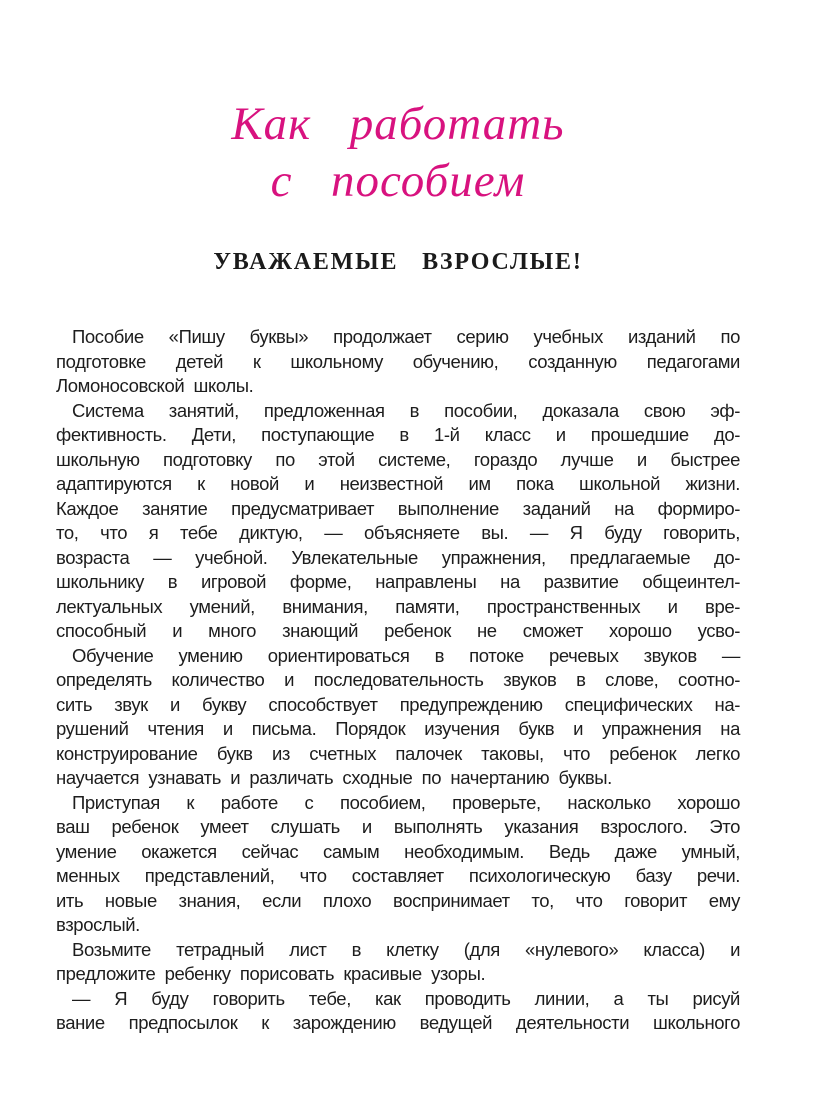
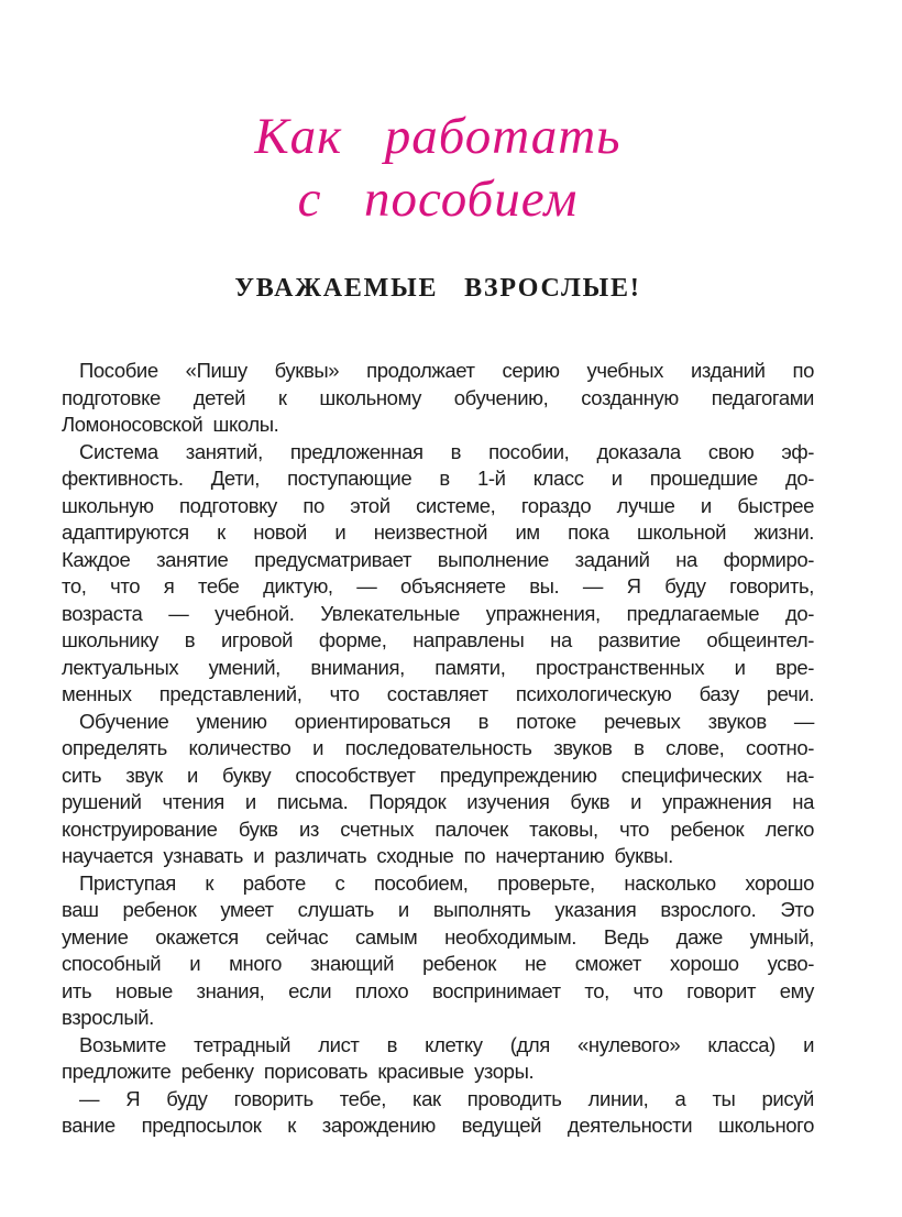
  Как работать
  с пособием
  УВАЖАЕМЫЕ ВЗРОСЛЫЕ!
  Пособие «Пишу буквы» продолжает серию учебных изданий по
  подготовке детей к школьному обучению, созданную педагогами
  Ломоносовской школы.
  Система занятий, предложенная в пособии, доказала свою эф-
  фективность. Дети, поступающие в 1-й класс и прошедшие до-
  школьную подготовку по этой системе, гораздо лучше и быстрее
  адаптируются к новой и неизвестной им пока школьной жизни.
  Каждое занятие предусматривает выполнение заданий на формиро-
  то, что я тебе диктую, — объясняете вы. — Я буду говорить,
  возраста — учебной. Увлекательные упражнения, предлагаемые до-
  школьнику в игровой форме, направлены на развитие общеинтел-
  лектуальных умений, внимания, памяти, пространственных и вре-
- способный и много знающий ребенок не сможет хорошо усво-
+ менных представлений, что составляет психологическую базу речи.
  Обучение умению ориентироваться в потоке речевых звуков —
  определять количество и последовательность звуков в слове, соотно-
  сить звук и букву способствует предупреждению специфических на-
  рушений чтения и письма. Порядок изучения букв и упражнения на
  конструирование букв из счетных палочек таковы, что ребенок легко
  научается узнавать и различать сходные по начертанию буквы.
  Приступая к работе с пособием, проверьте, насколько хорошо
  ваш ребенок умеет слушать и выполнять указания взрослого. Это
  умение окажется сейчас самым необходимым. Ведь даже умный,
- менных представлений, что составляет психологическую базу речи.
+ способный и много знающий ребенок не сможет хорошо усво-
  ить новые знания, если плохо воспринимает то, что говорит ему
  взрослый.
  Возьмите тетрадный лист в клетку (для «нулевого» класса) и
  предложите ребенку порисовать красивые узоры.
  — Я буду говорить тебе, как проводить линии, а ты рисуй
  вание предпосылок к зарождению ведущей деятельности школьного
